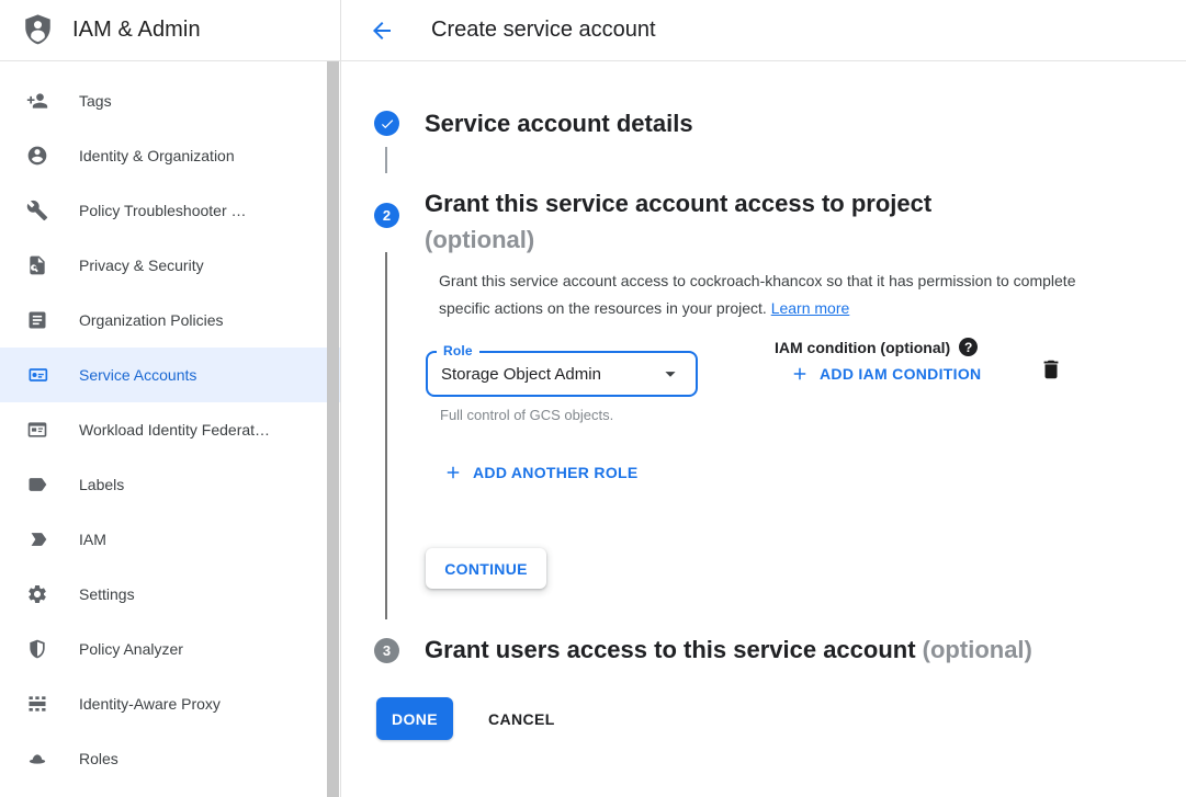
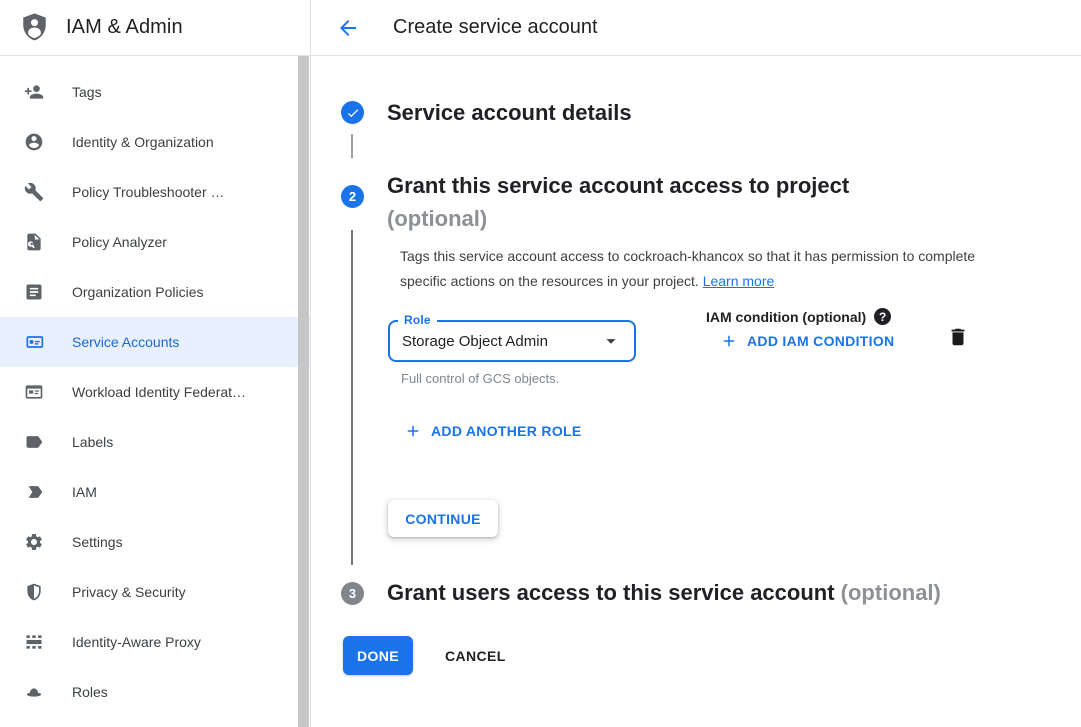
  IAM & Admin
  Create service account
  Tags
  Identity & Organization
  Policy Troubleshooter …
- Privacy & Security
+ Policy Analyzer
  Organization Policies
  Service Accounts
  Workload Identity Federat…
  Labels
  IAM
  Settings
- Policy Analyzer
+ Privacy & Security
  Identity-Aware Proxy
  Roles
  Service account details
  2
  Grant this service account access to project
  (optional)
- Grant this service account access to cockroach-khancox so that it has permission to complete specific actions on the resources in your project. Learn more
+ Tags this service account access to cockroach-khancox so that it has permission to complete specific actions on the resources in your project. Learn more
  Role
  Storage Object Admin
  Full control of GCS objects.
  IAM condition (optional)
  ?
  ADD IAM CONDITION
  ADD ANOTHER ROLE
  CONTINUE
  3
  Grant users access to this service account (optional)
  DONE
  CANCEL
